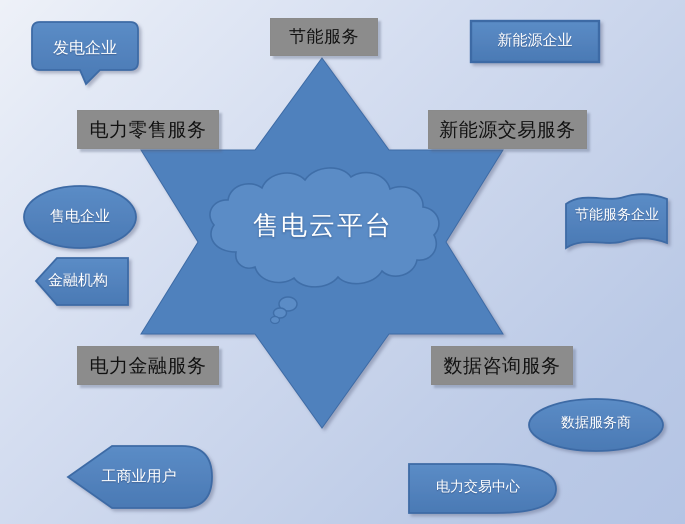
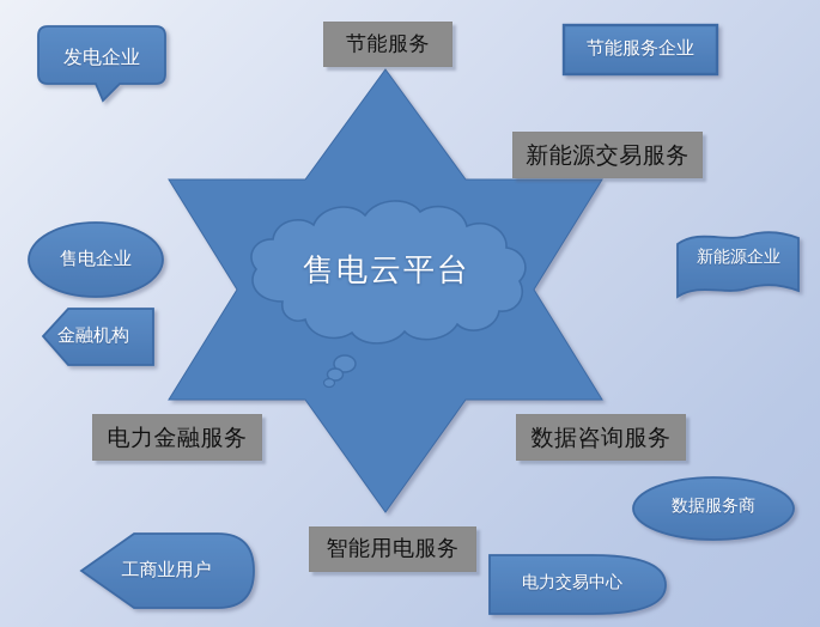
  节能服务
- 电力零售服务
  新能源交易服务
  电力金融服务
  数据咨询服务
+ 智能用电服务
  售电云平台
  发电企业
- 新能源企业
+ 节能服务企业
  售电企业
  金融机构
- 节能服务企业
+ 新能源企业
  工商业用户
  数据服务商
  电力交易中心
